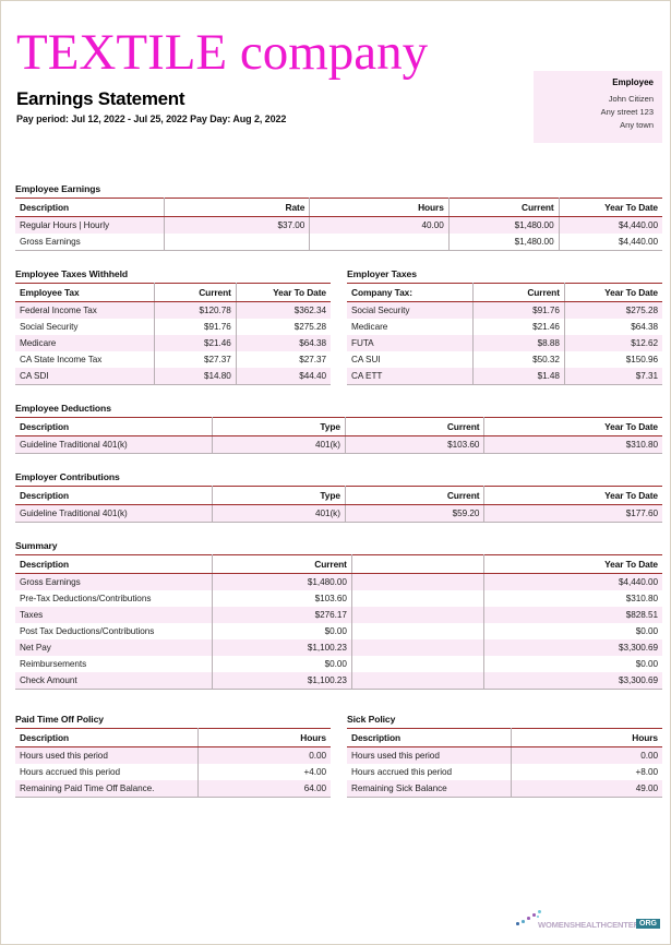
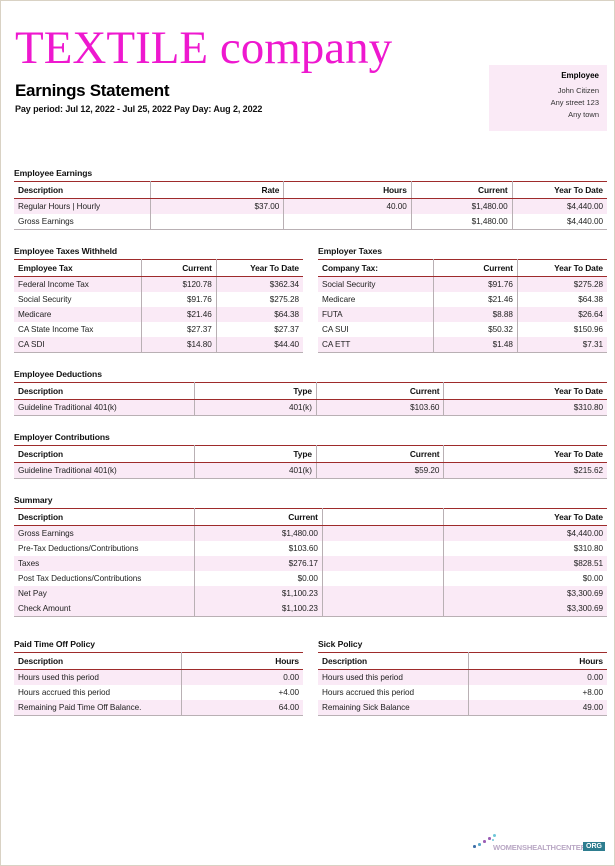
  TEXTILE company
  Earnings Statement
  Pay period: Jul 12, 2022 - Jul 25, 2022 Pay Day: Aug 2, 2022
  Employee
  John Citizen
  Any street 123
  Any town
  Employee Earnings
  Description	Rate	Hours	Current	Year To Date
  Regular Hours | Hourly	$37.00	40.00	$1,480.00	$4,440.00
  Gross Earnings			$1,480.00	$4,440.00
  Employee Taxes Withheld
  Employee Tax	Current	Year To Date
  Federal Income Tax	$120.78	$362.34
  Social Security	$91.76	$275.28
  Medicare	$21.46	$64.38
  CA State Income Tax	$27.37	$27.37
  CA SDI	$14.80	$44.40
  Employer Taxes
  Company Tax:	Current	Year To Date
  Social Security	$91.76	$275.28
  Medicare	$21.46	$64.38
- FUTA	$8.88	$12.62
+ FUTA	$8.88	$26.64
  CA SUI	$50.32	$150.96
  CA ETT	$1.48	$7.31
  Employee Deductions
  Description	Type	Current	Year To Date
  Guideline Traditional 401(k)	401(k)	$103.60	$310.80
  Employer Contributions
  Description	Type	Current	Year To Date
- Guideline Traditional 401(k)	401(k)	$59.20	$177.60
+ Guideline Traditional 401(k)	401(k)	$59.20	$215.62
  Summary
  Description	Current		Year To Date
  Gross Earnings	$1,480.00		$4,440.00
  Pre-Tax Deductions/Contributions	$103.60		$310.80
  Taxes	$276.17		$828.51
  Post Tax Deductions/Contributions	$0.00		$0.00
  Net Pay	$1,100.23		$3,300.69
- Reimbursements	$0.00		$0.00
  Check Amount	$1,100.23		$3,300.69
  Paid Time Off Policy
  Description	Hours
  Hours used this period	0.00
  Hours accrued this period	+4.00
  Remaining Paid Time Off Balance.	64.00
  Sick Policy
  Description	Hours
  Hours used this period	0.00
  Hours accrued this period	+8.00
  Remaining Sick Balance	49.00
  WOMENSHEALTHCENTE
